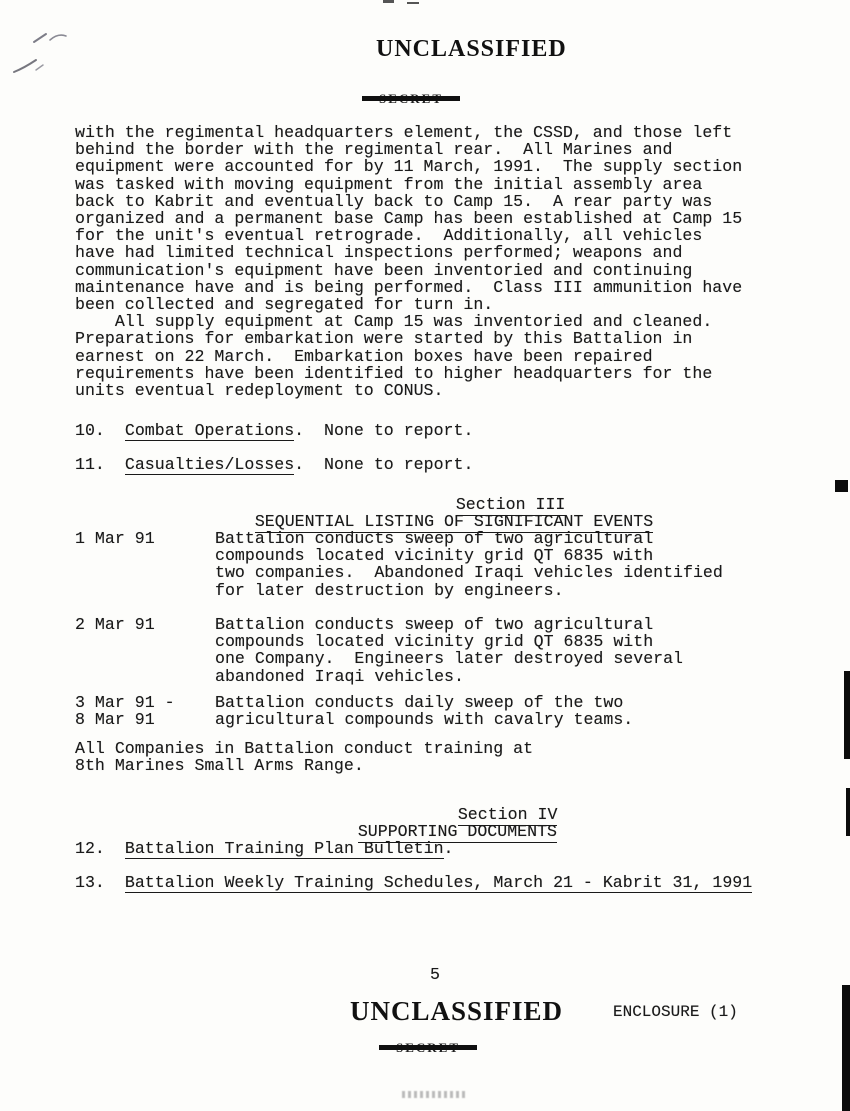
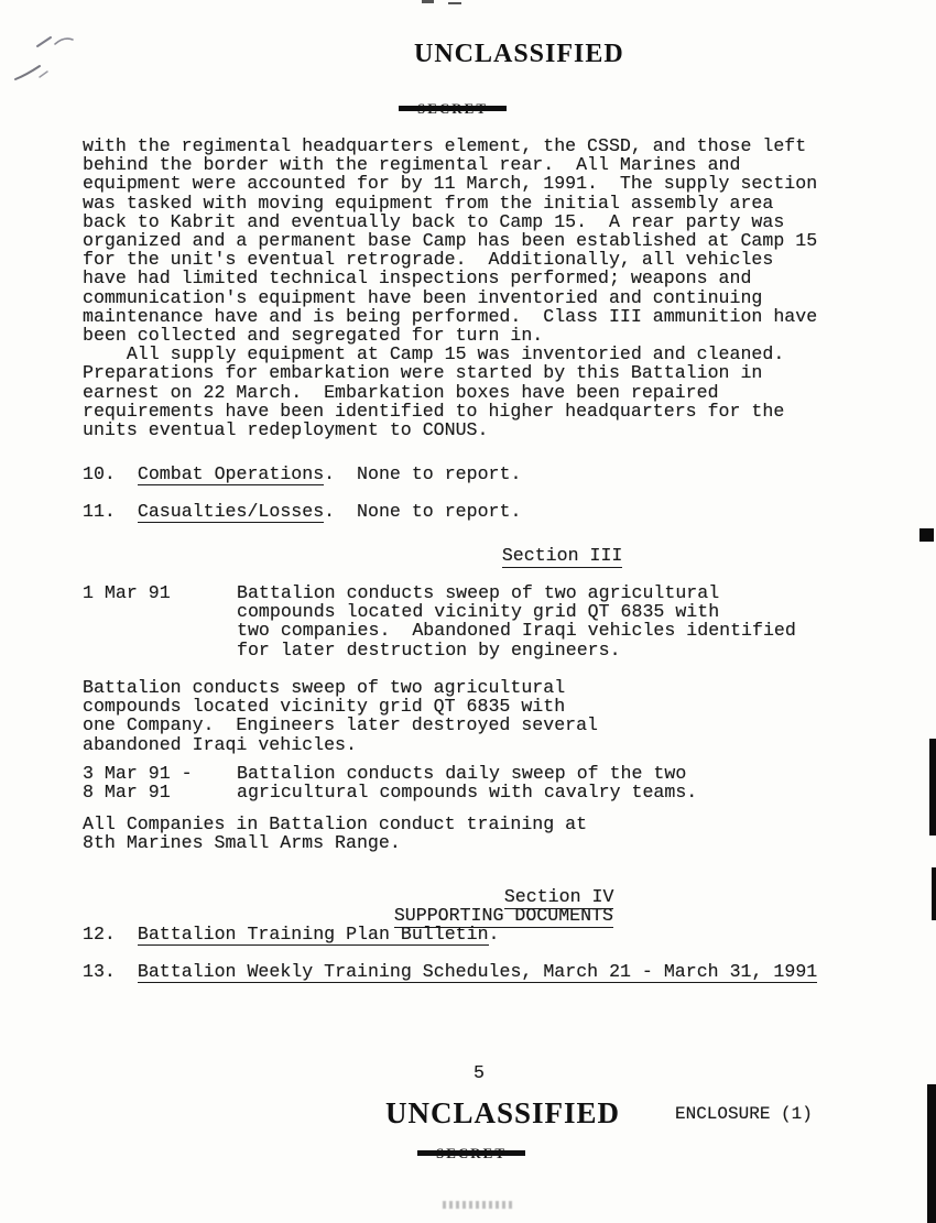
  UNCLASSIFIED
  with the regimental headquarters element, the CSSD, and those left
  behind the border with the regimental rear. All Marines and
  equipment were accounted for by 11 March, 1991. The supply section
  was tasked with moving equipment from the initial assembly area
  back to Kabrit and eventually back to Camp 15. A rear party was
  organized and a permanent base Camp has been established at Camp 15
  for the unit's eventual retrograde. Additionally, all vehicles
  have had limited technical inspections performed; weapons and
  communication's equipment have been inventoried and continuing
  maintenance have and is being performed. Class III ammunition have
  been collected and segregated for turn in.
  All supply equipment at Camp 15 was inventoried and cleaned.
  Preparations for embarkation were started by this Battalion in
  earnest on 22 March. Embarkation boxes have been repaired
  requirements have been identified to higher headquarters for the
  units eventual redeployment to CONUS.
  10.
  Combat Operations
  . None to report.
  11.
  Casualties/Losses
  . None to report.
  Section III
- SEQUENTIAL LISTING OF SIGNIFICANT EVENTS
  1 Mar 91
  Battalion conducts sweep of two agricultural
  compounds located vicinity grid QT 6835 with
  two companies. Abandoned Iraqi vehicles identified
  for later destruction by engineers.
- 2 Mar 91
  Battalion conducts sweep of two agricultural
  compounds located vicinity grid QT 6835 with
  one Company. Engineers later destroyed several
  abandoned Iraqi vehicles.
  3 Mar 91 -
  8 Mar 91
  Battalion conducts daily sweep of the two
  agricultural compounds with cavalry teams.
  All Companies in Battalion conduct training at
  8th Marines Small Arms Range.
  Section IV
  SUPPORTING DOCUMENTS
  12.
  Battalion Training Plan Bulletin
  .
  13.
- Battalion Weekly Training Schedules, March 21 - Kabrit 31, 1991
+ Battalion Weekly Training Schedules, March 21 - March 31, 1991
  5
  UNCLASSIFIED
  ENCLOSURE (1)
